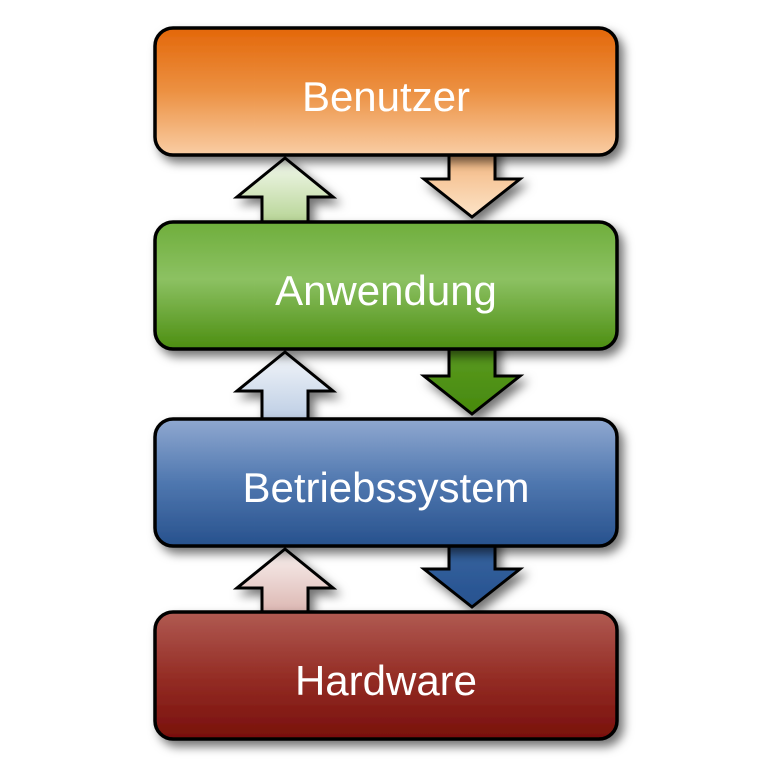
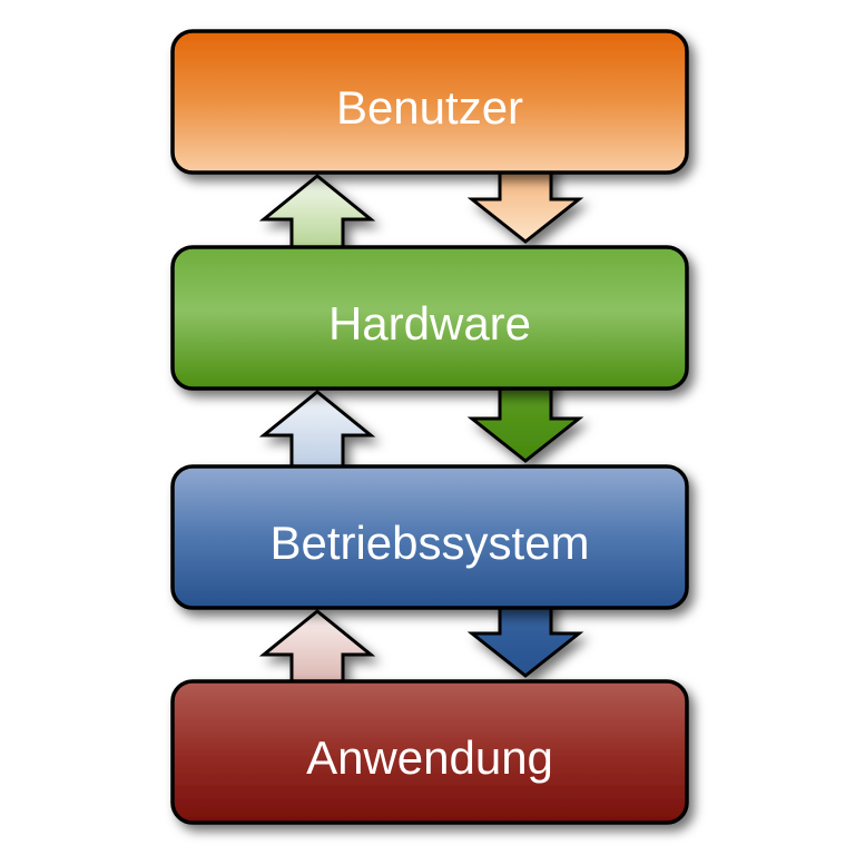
  Benutzer
- Anwendung
+ Hardware
  Betriebssystem
- Hardware
+ Anwendung
